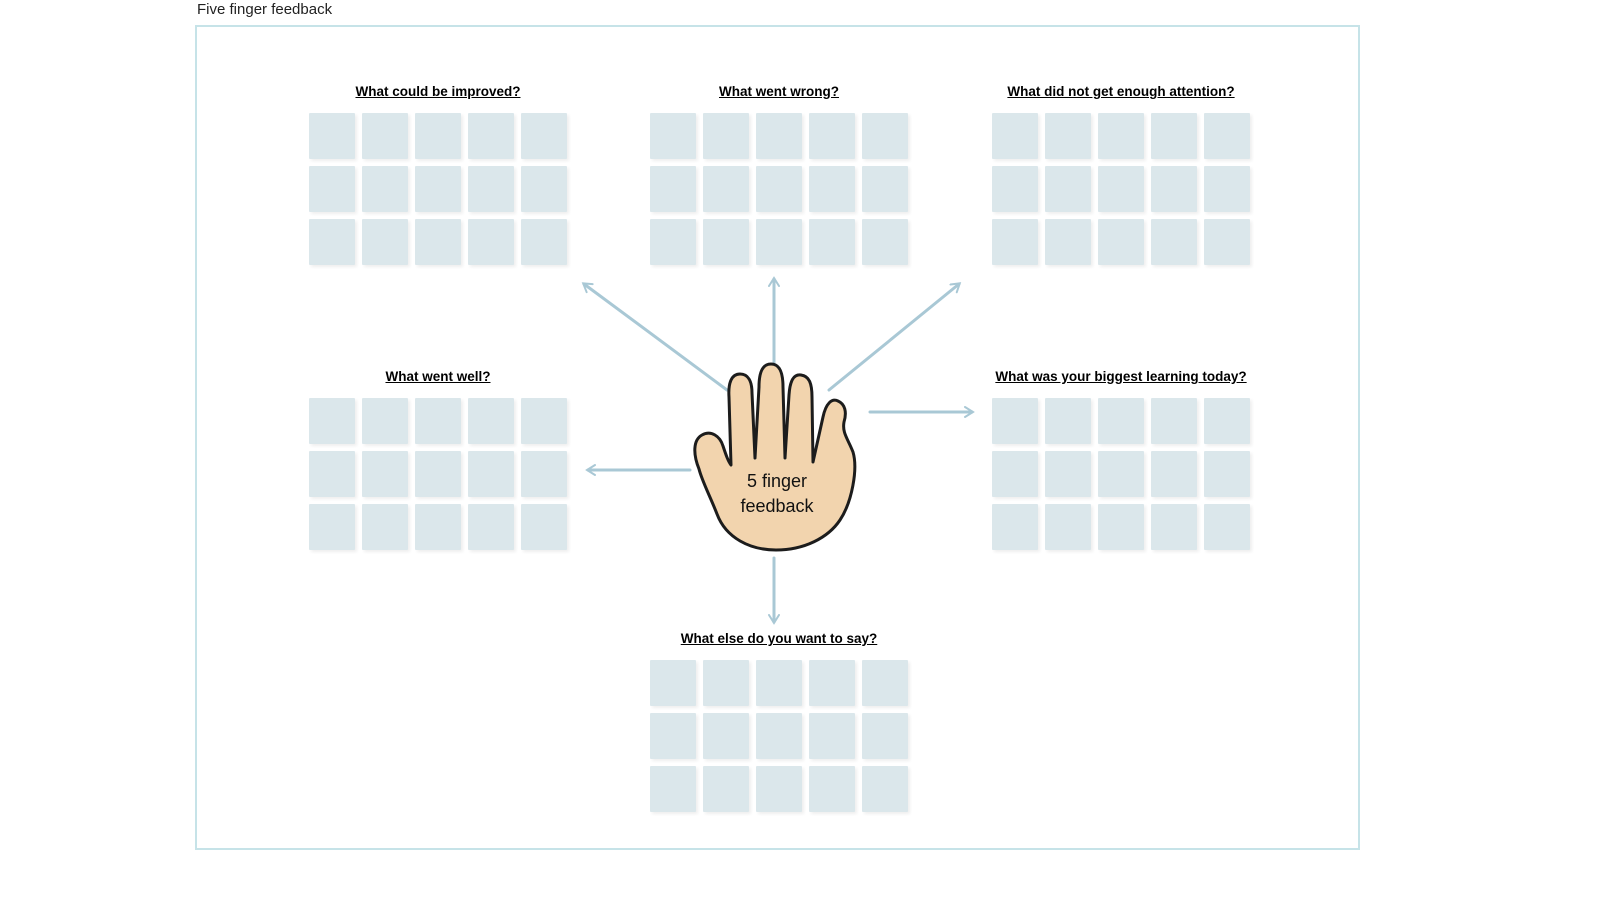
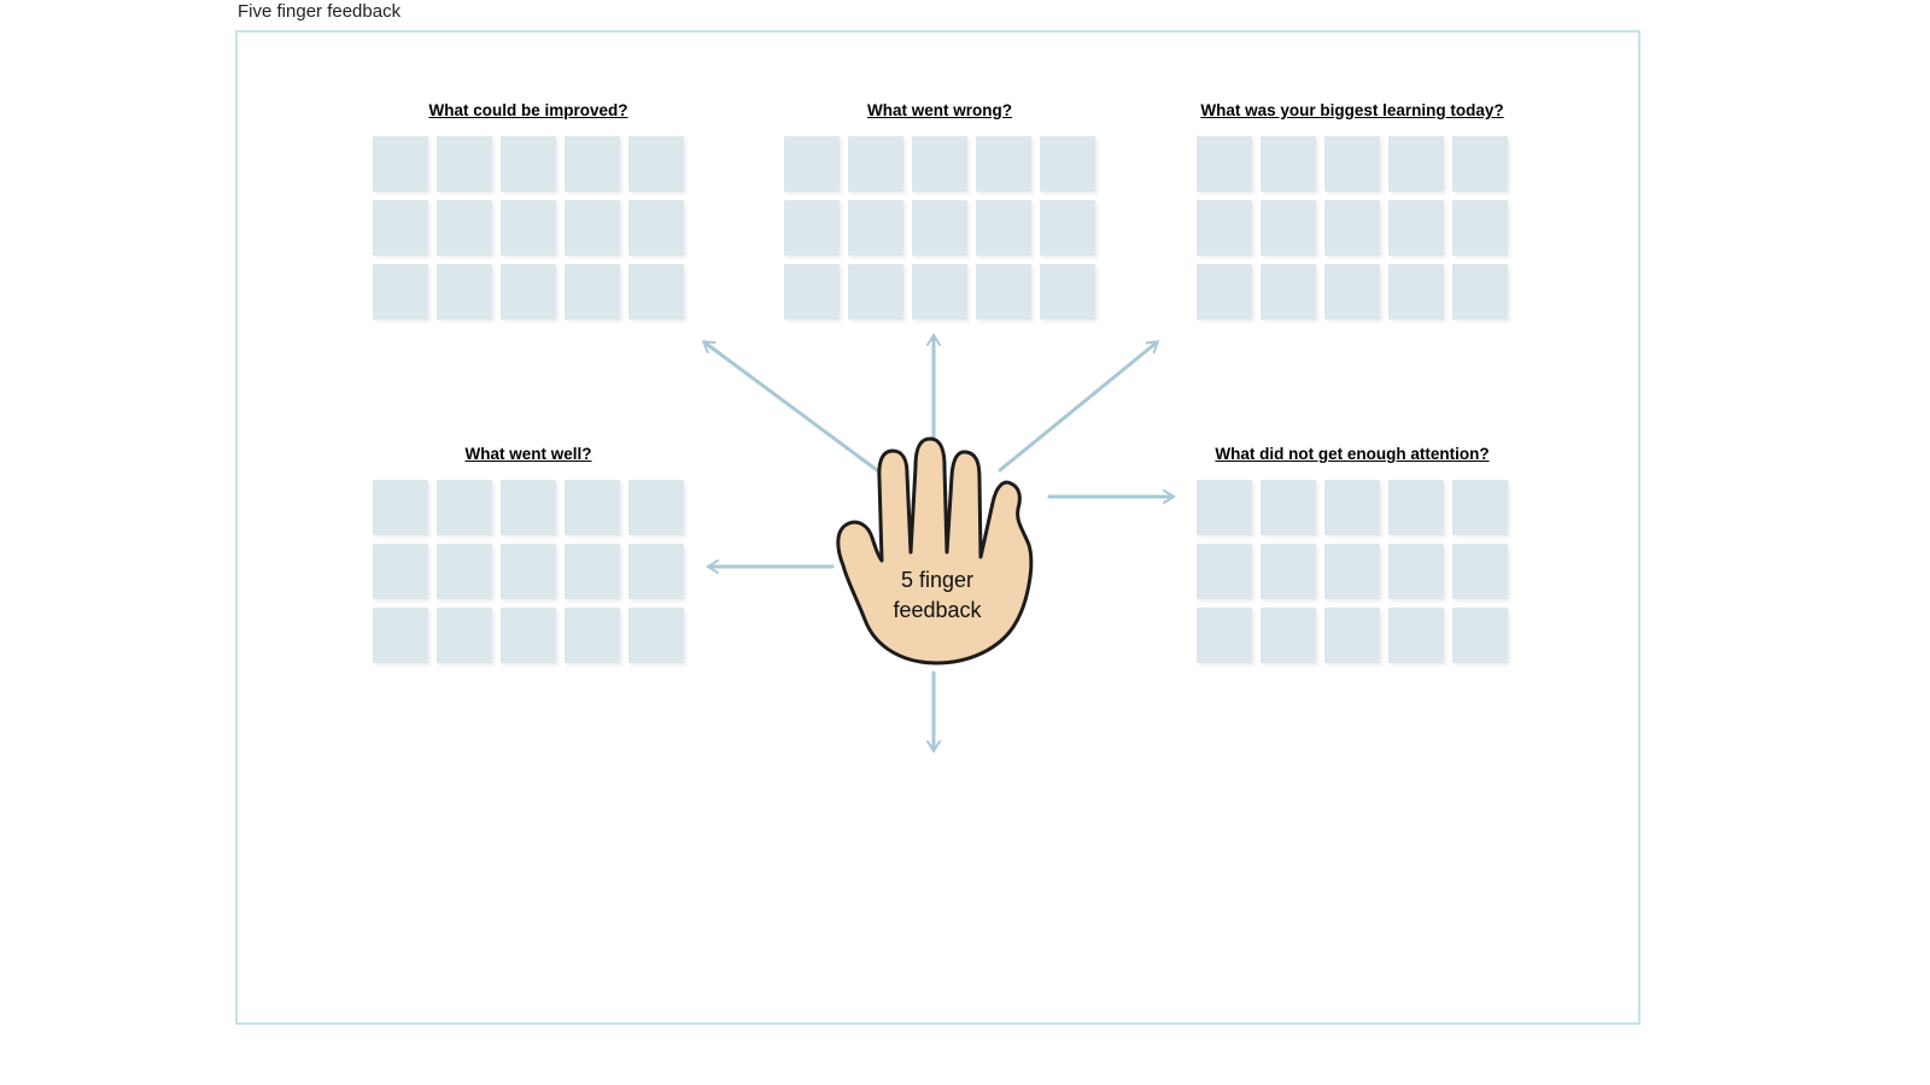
  Five finger feedback
  What could be improved?
  What went wrong?
- What did not get enough attention?
+ What was your biggest learning today?
  What went well?
- What was your biggest learning today?
+ What did not get enough attention?
- What else do you want to say?
  5 finger
  feedback
